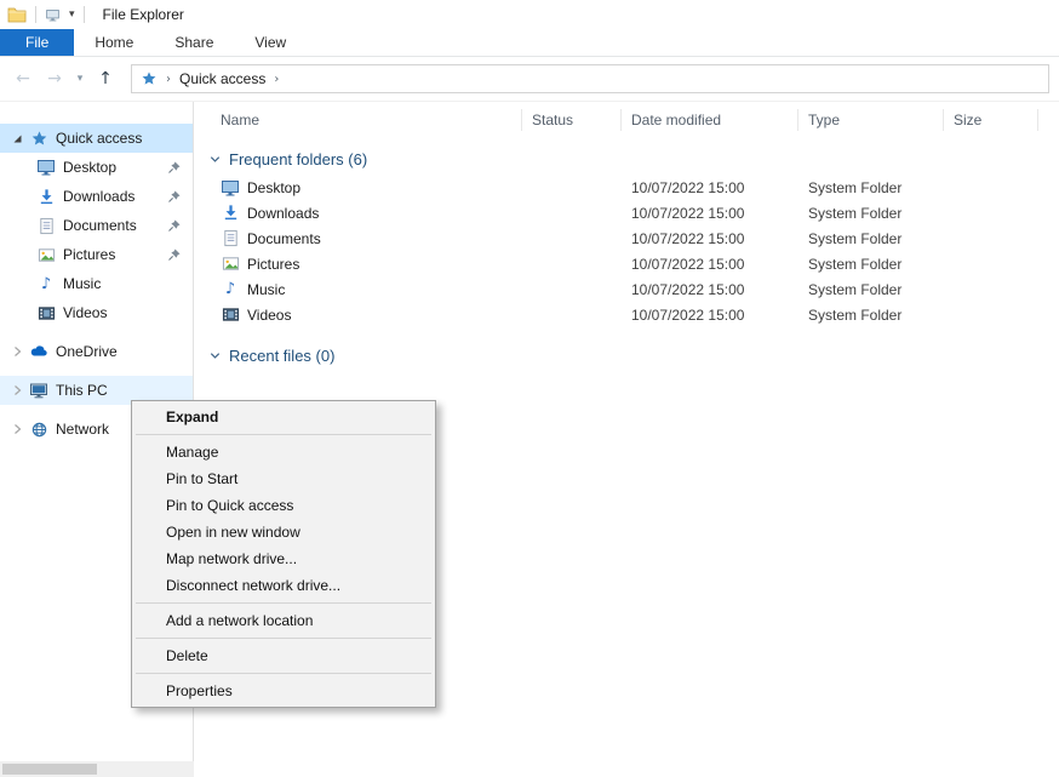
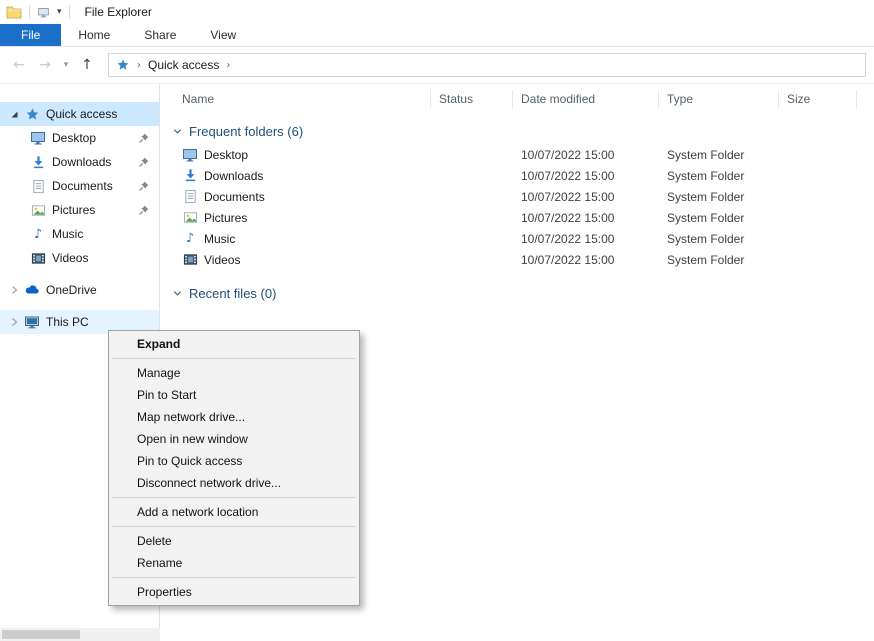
  ▾
  File Explorer
  File
  Home
  Share
  View
  ←
  →
  ▾
  ↑
  ›
  Quick access
  ›
  Quick access
  Desktop
  Downloads
  Documents
  Pictures
  ♪
  Music
  Videos
  OneDrive
  This PC
- Network
  Name
  Status
  Date modified
  Type
  Size
  Frequent folders (6)
  Desktop
  10/07/2022 15:00
  System Folder
  Downloads
  10/07/2022 15:00
  System Folder
  Documents
  10/07/2022 15:00
  System Folder
  Pictures
  10/07/2022 15:00
  System Folder
  ♪
  Music
  10/07/2022 15:00
  System Folder
  Videos
  10/07/2022 15:00
  System Folder
  Recent files (0)
  Expand
  Manage
  Pin to Start
- Pin to Quick access
+ Map network drive...
  Open in new window
- Map network drive...
+ Pin to Quick access
  Disconnect network drive...
  Add a network location
  Delete
+ Rename
  Properties
